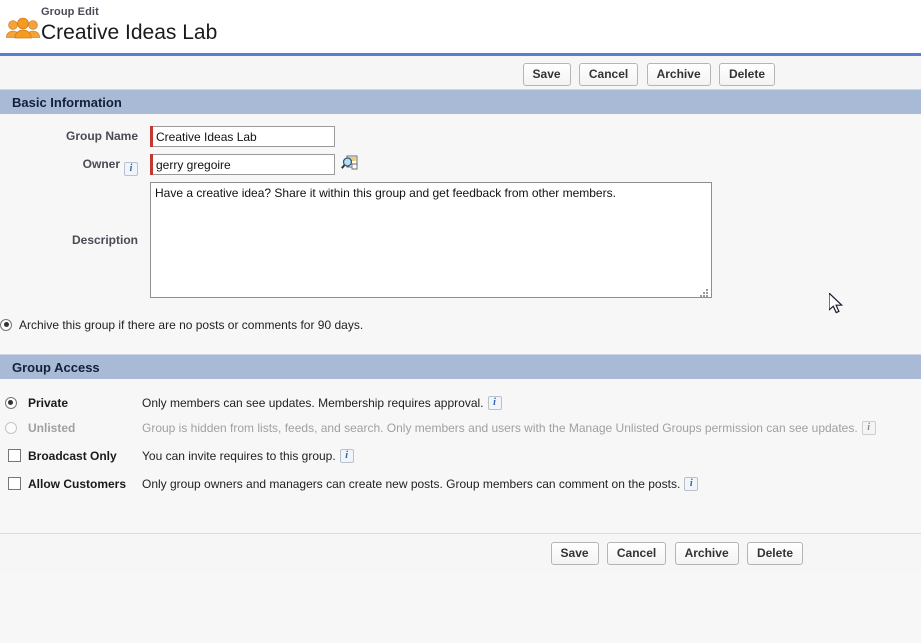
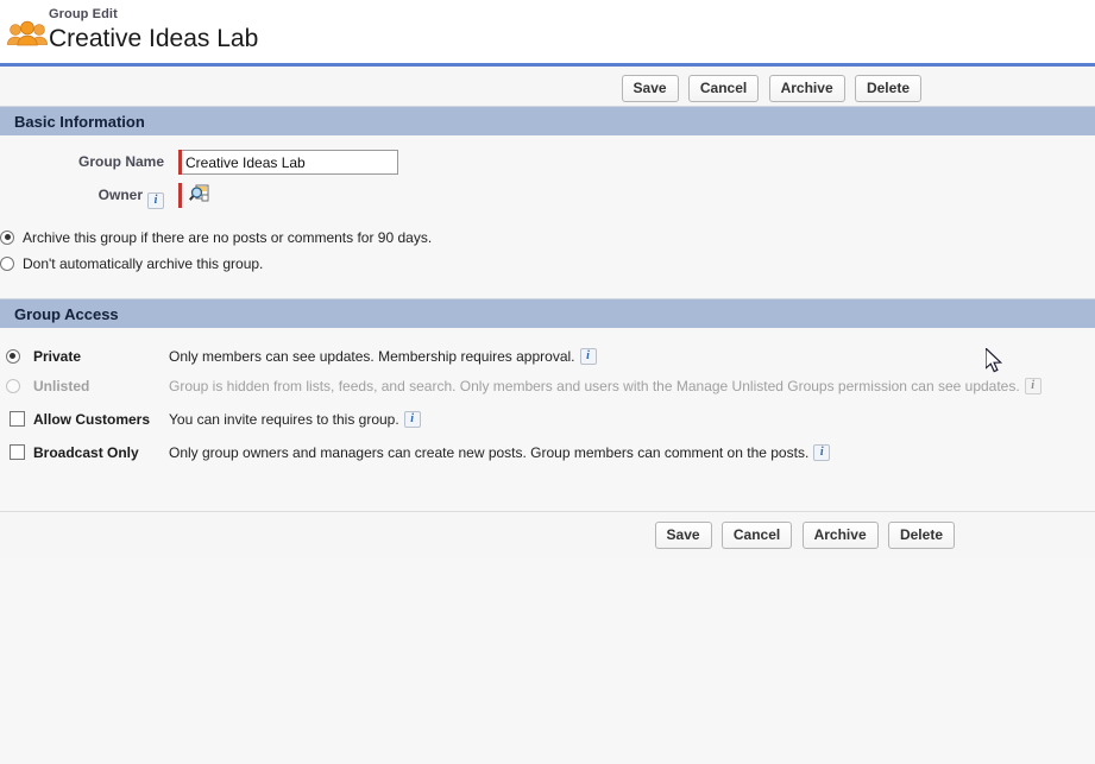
  Group Edit
  Creative Ideas Lab
  Save Cancel Archive Delete
  Basic Information
  Group Name
  Creative Ideas Lab
  Owner i
- gerry gregoire
- Description
- Have a creative idea? Share it within this group and get feedback from other members.
  Archive this group if there are no posts or comments for 90 days.
+ Don't automatically archive this group.
  Group Access
  Private
  Only members can see updates. Membership requires approval.
  i
  Unlisted
  Group is hidden from lists, feeds, and search. Only members and users with the Manage Unlisted Groups permission can see updates.
  i
- Broadcast Only
+ Allow Customers
  You can invite requires to this group.
  i
- Allow Customers
+ Broadcast Only
  Only group owners and managers can create new posts. Group members can comment on the posts.
  i
  Save Cancel Archive Delete
